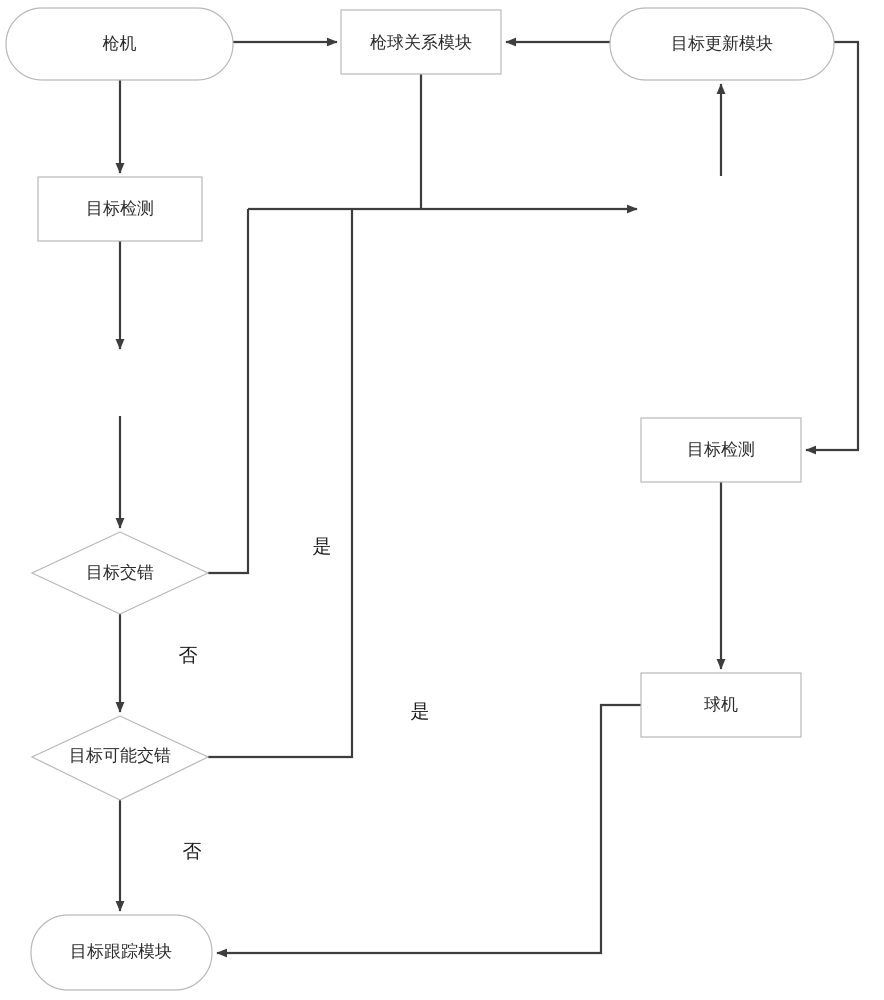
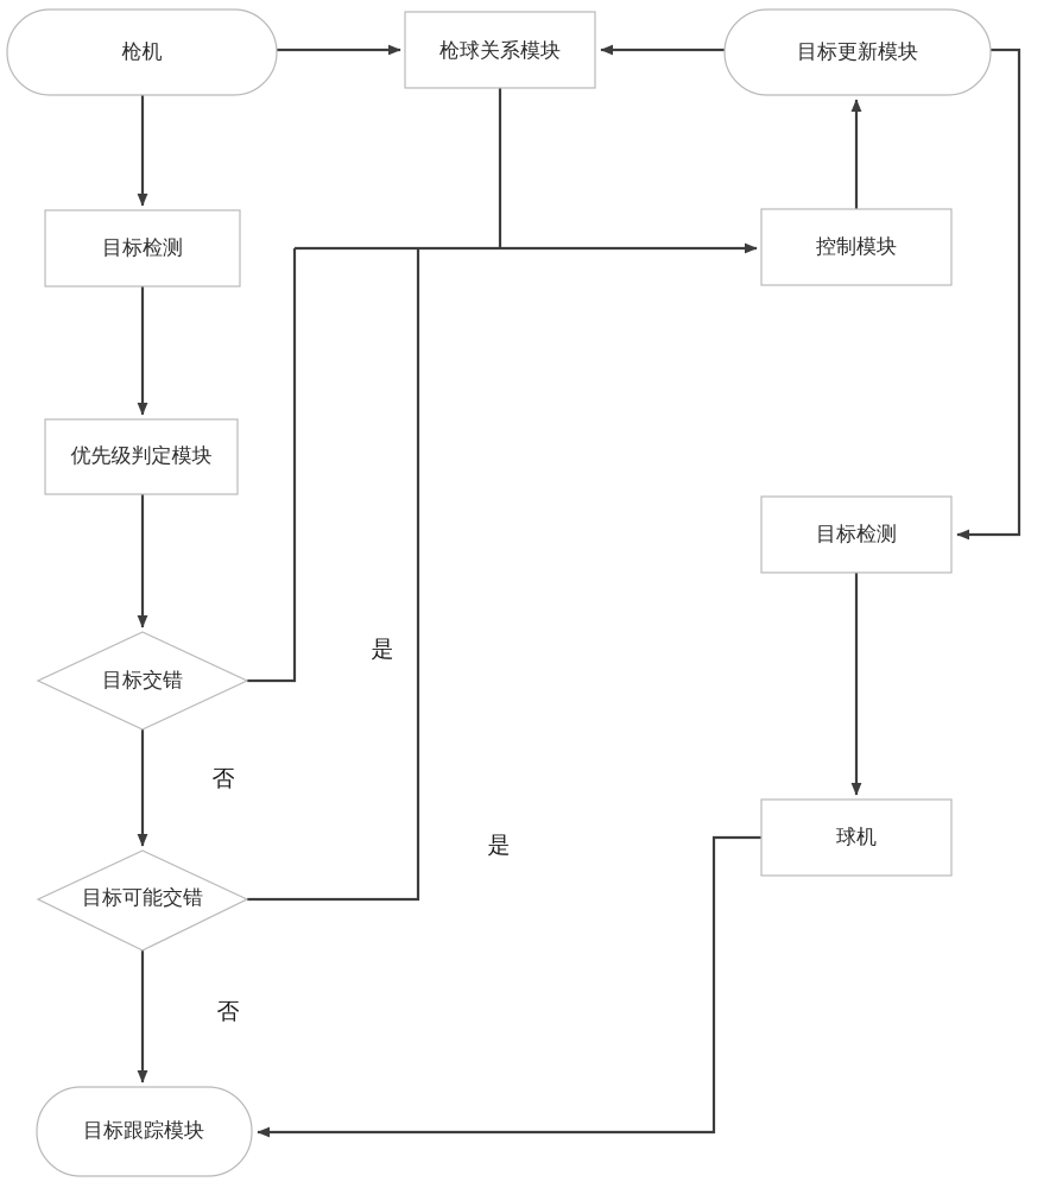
  枪机
  枪球关系模块
  目标更新模块
  目标检测
+ 控制模块
+ 优先级判定模块
  目标检测
  目标交错
  球机
  目标可能交错
  目标跟踪模块
  是
  否
  是
  否
